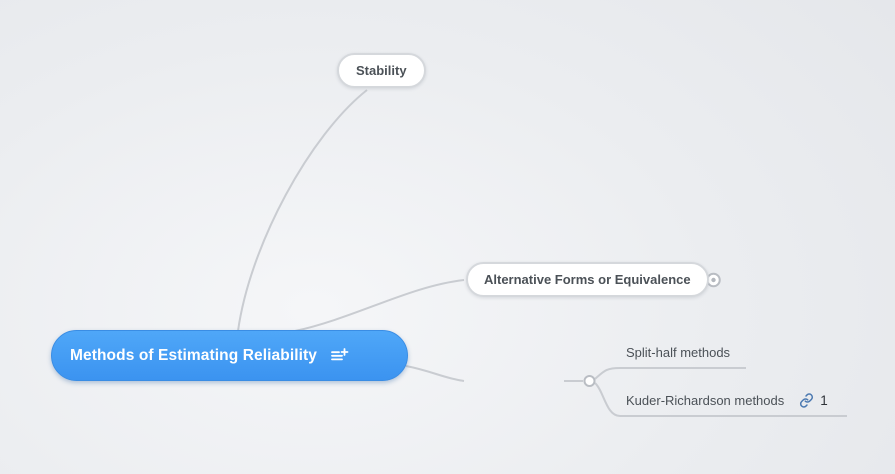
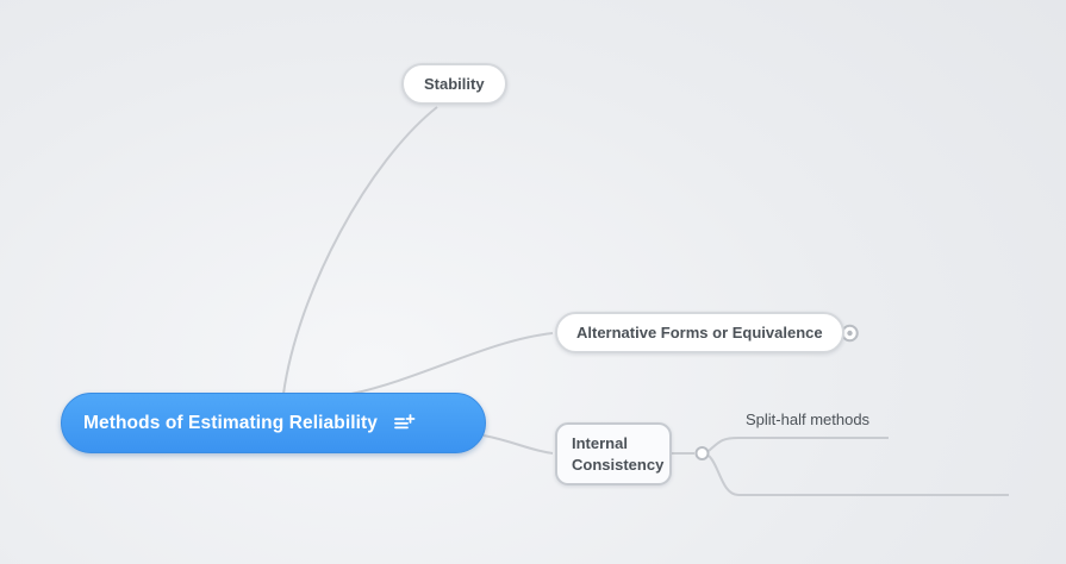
  Methods of Estimating Reliability
  Stability
  Alternative Forms or Equivalence
+ Internal Consistency
  Split-half methods
- Kuder-Richardson methods
- 1
